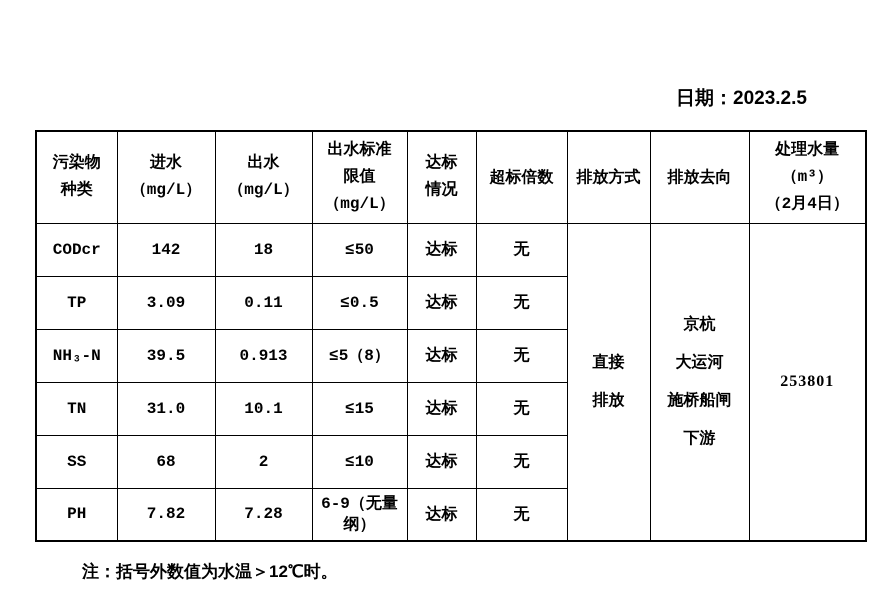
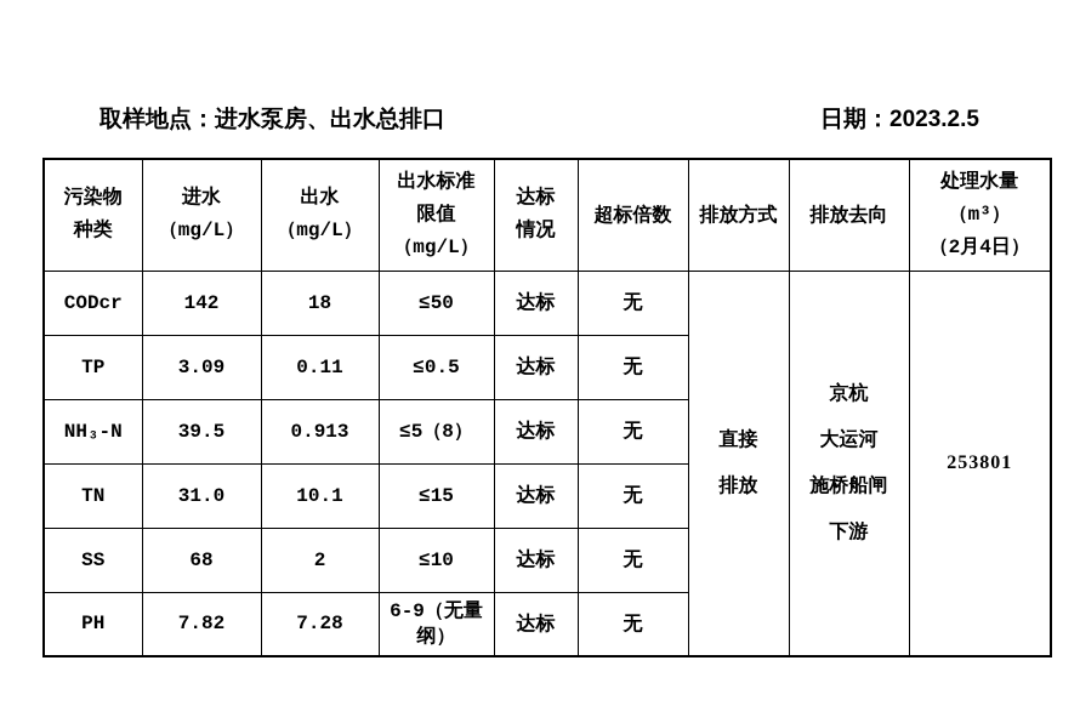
+ 取样地点：进水泵房、出水总排口
  日期：2023.2.5
  污染物 种类	进水 （mg/L）	出水 （mg/L）	出水标准 限值 （mg/L）	达标 情况	超标倍数	排放方式	排放去向	处理水量 （m³） （2月4日）
  CODcr	142	18	≤50	达标	无	直接 排放	京杭 大运河 施桥船闸 下游	253801
  TP	3.09	0.11	≤0.5	达标	无
  NH₃-N	39.5	0.913	≤5（8）	达标	无
  TN	31.0	10.1	≤15	达标	无
  SS	68	2	≤10	达标	无
  PH	7.82	7.28	6-9（无量纲）	达标	无
- 注：括号外数值为水温＞12℃时。
